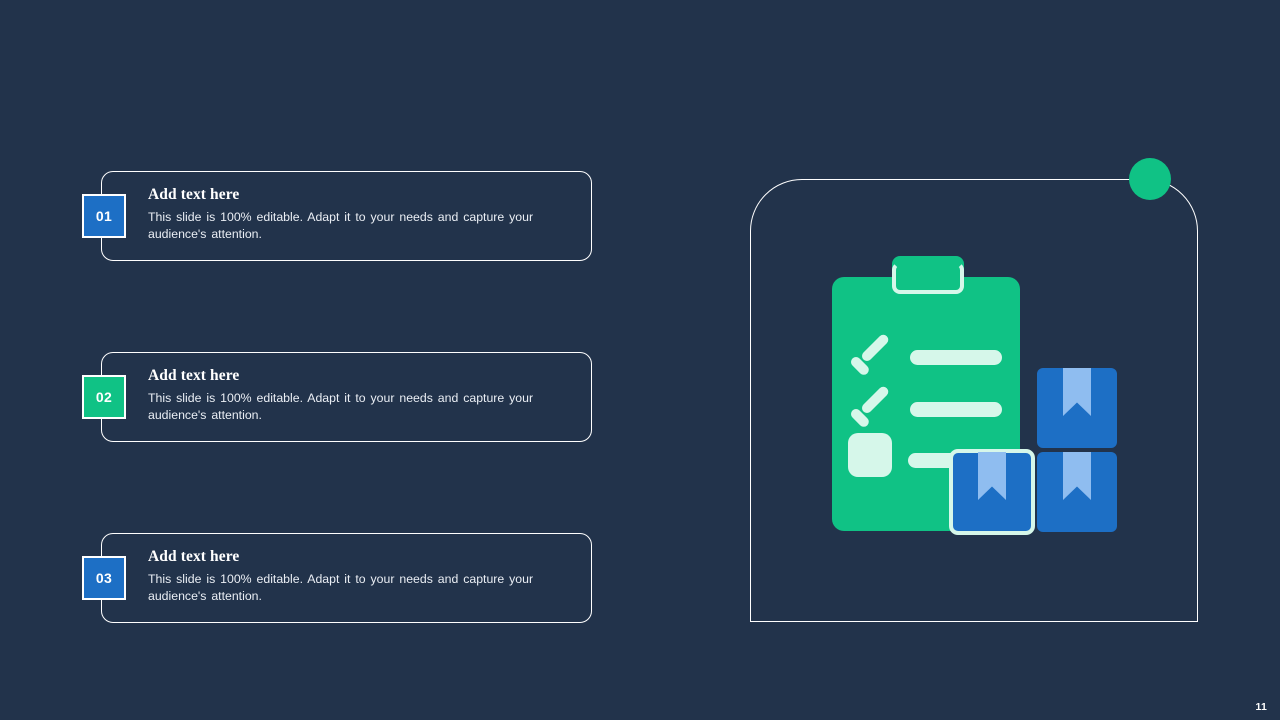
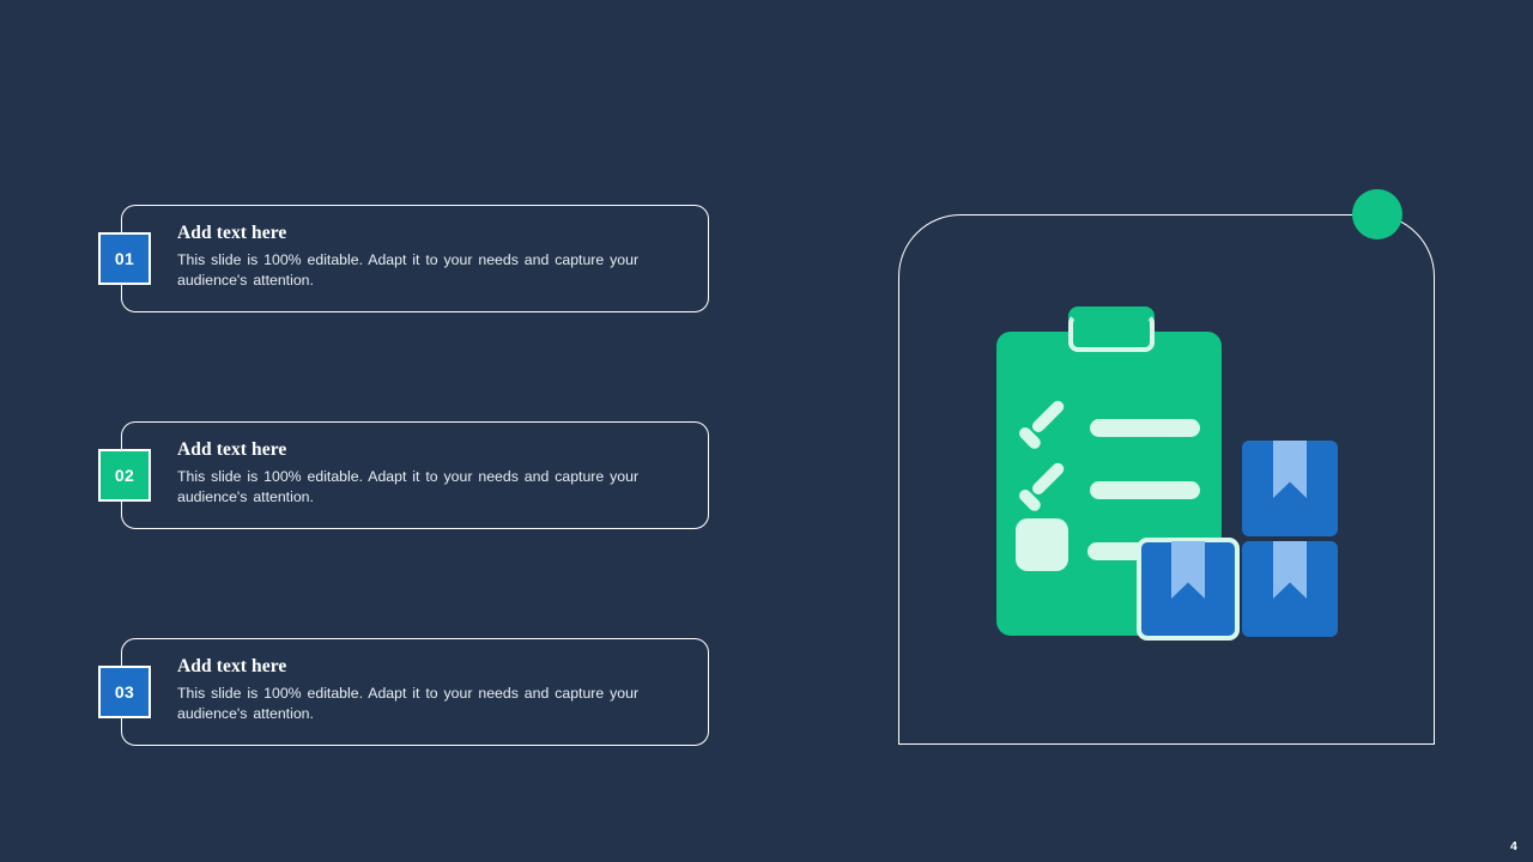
  01
  Add text here
  This slide is 100% editable. Adapt it to your needs and capture your audience's attention.
  02
  Add text here
  This slide is 100% editable. Adapt it to your needs and capture your audience's attention.
  03
  Add text here
  This slide is 100% editable. Adapt it to your needs and capture your audience's attention.
- 11
+ 4
